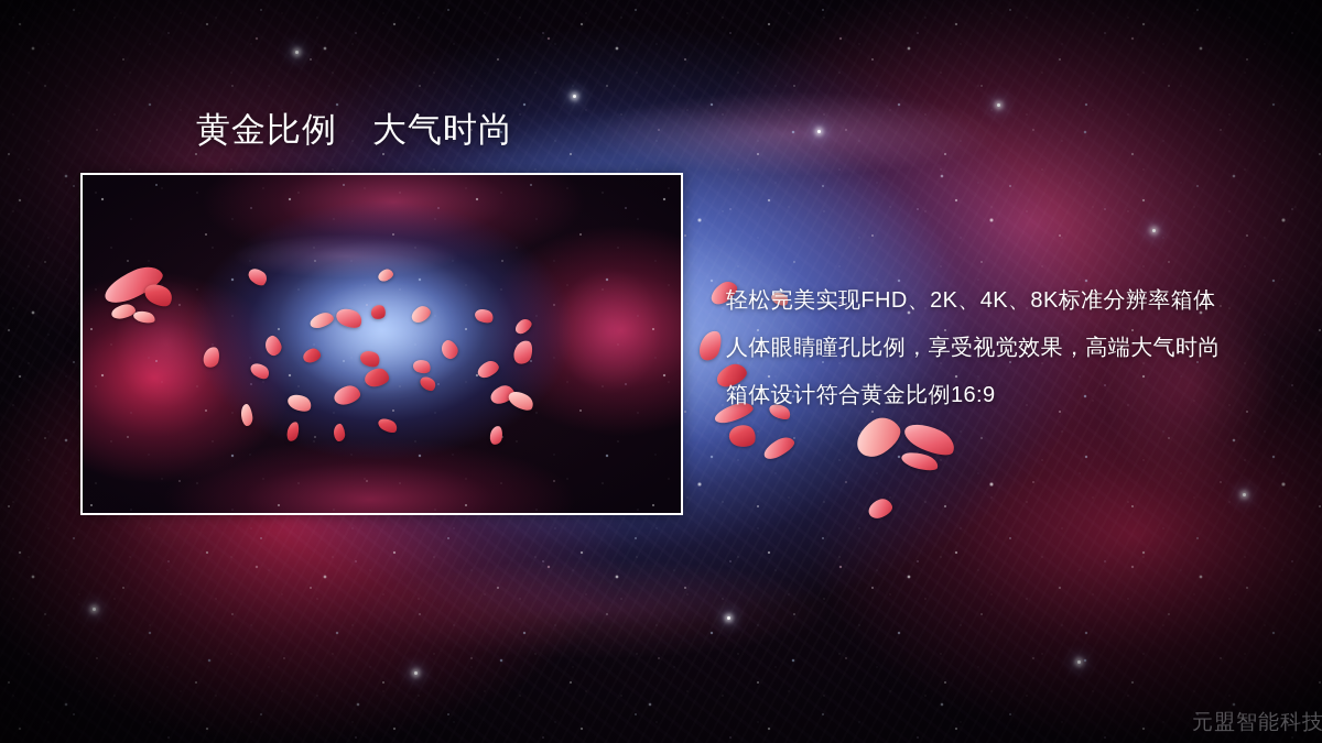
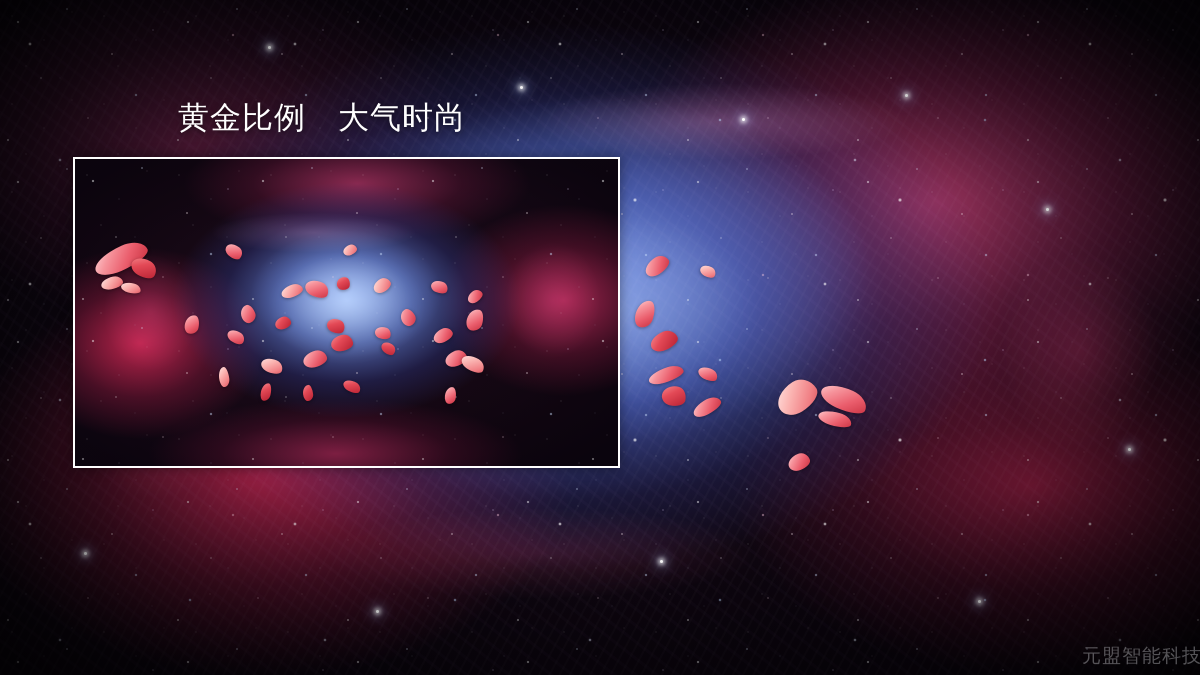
  黄金比例 大气时尚
- 轻松完美实现FHD、2K、4K、8K标准分辨率箱体
- 人体眼睛瞳孔比例，享受视觉效果，高端大气时尚
- 箱体设计符合黄金比例16:9
  元盟智能科技
